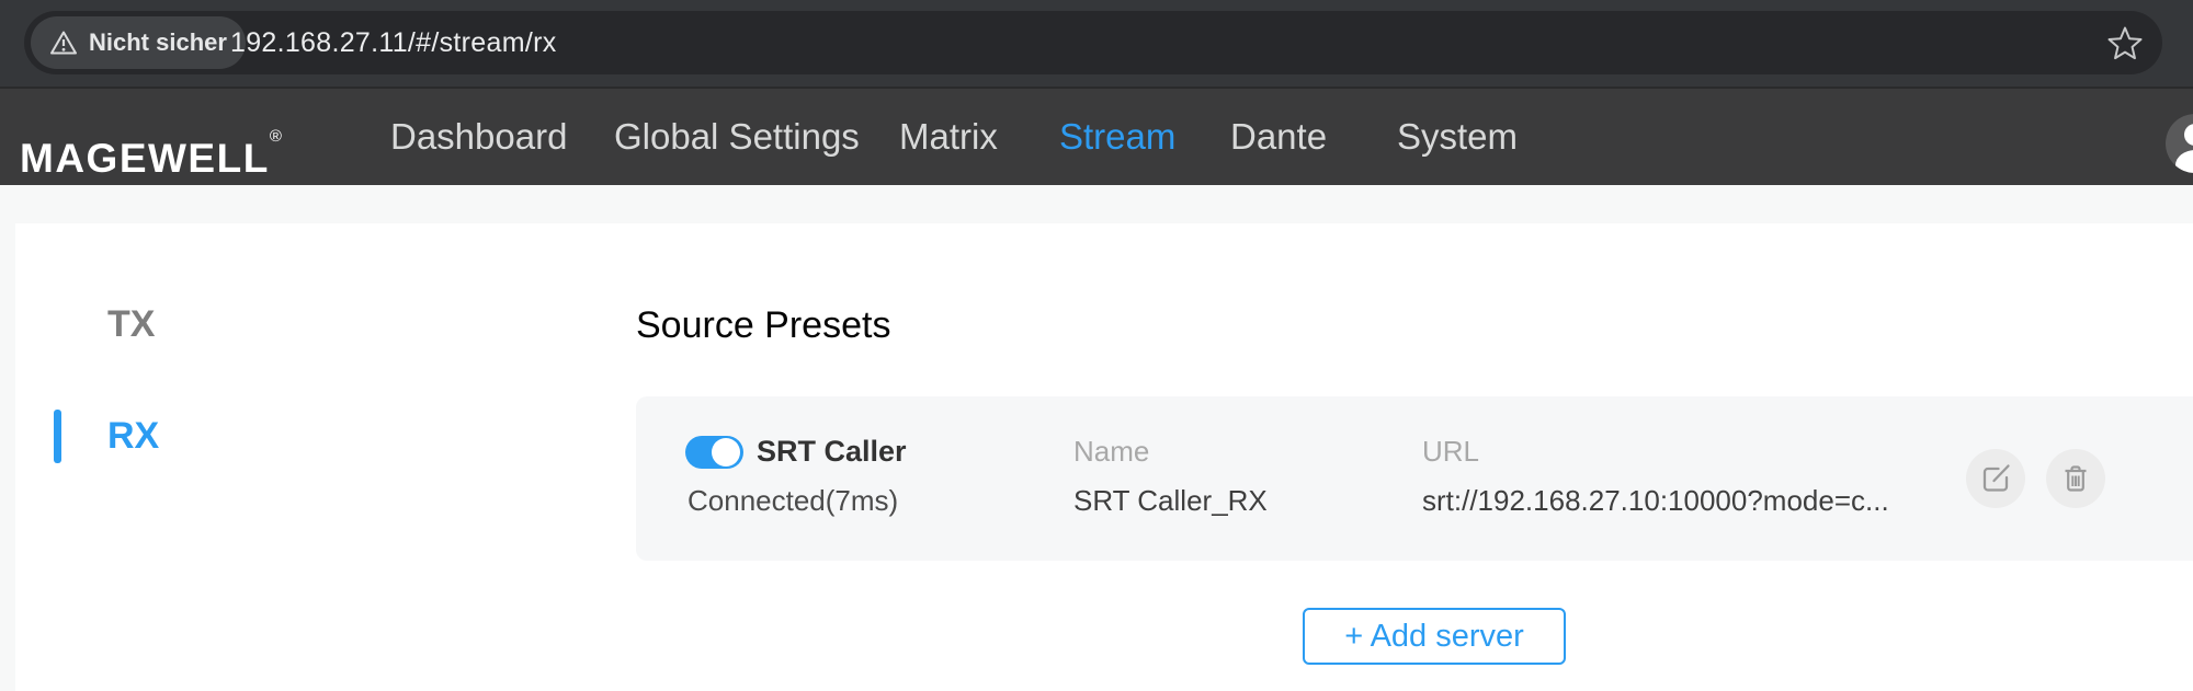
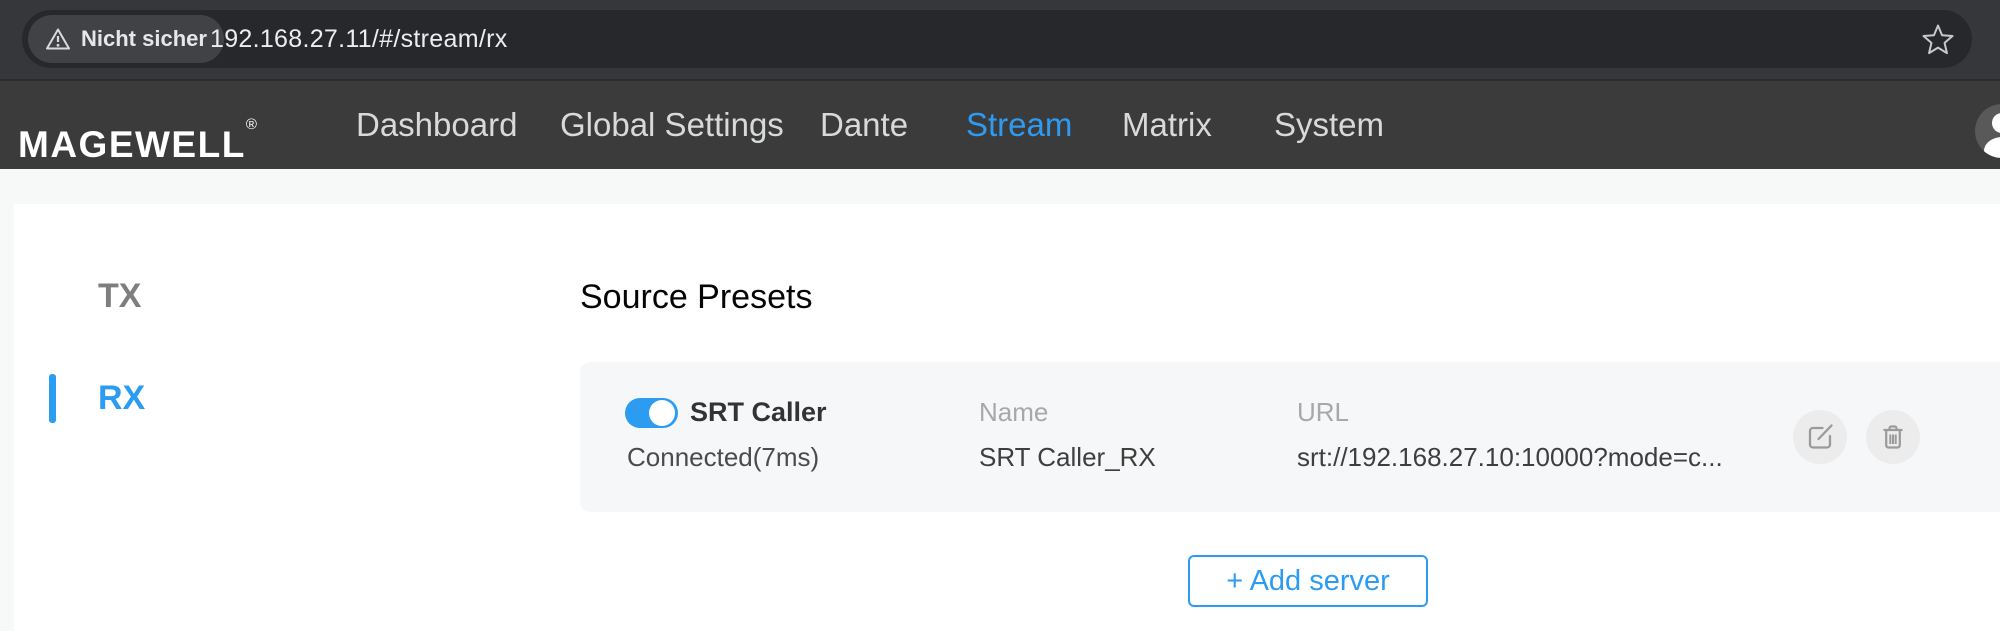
  Nicht sicher
  192.168.27.11/#/stream/rx
  MAGEWELL®
  Dashboard
  Global Settings
- Matrix
+ Dante
  Stream
- Dante
+ Matrix
  System
  TX
  RX
  Source Presets
  SRT Caller
  Connected(7ms)
  Name
  SRT Caller_RX
  URL
  srt://192.168.27.10:10000?mode=c...
  + Add server
